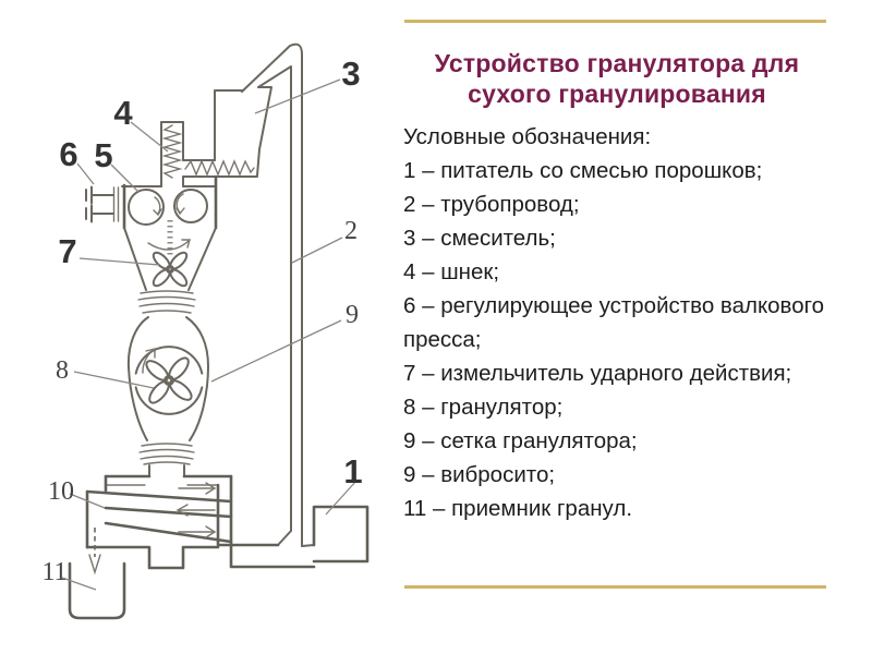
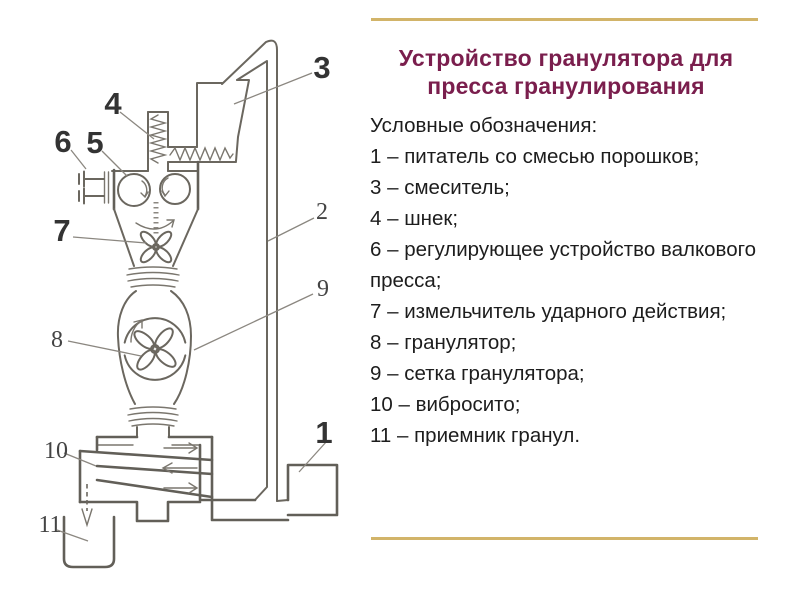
- Устройство гранулятора для сухого гранулирования
+ Устройство гранулятора для пресса гранулирования
  Условные обозначения:
  1 – питатель со смесью порошков;
- 2 – трубопровод;
  3 – смеситель;
  4 – шнек;
  6 – регулирующее устройство валкового пресса;
  7 – измельчитель ударного действия;
  8 – гранулятор;
  9 – сетка гранулятора;
- 9 – вибросито;
+ 10 – вибросито;
  11 – приемник гранул.
  3
  4
  6
  5
  7
  1
  2
  9
  8
  10
  11
